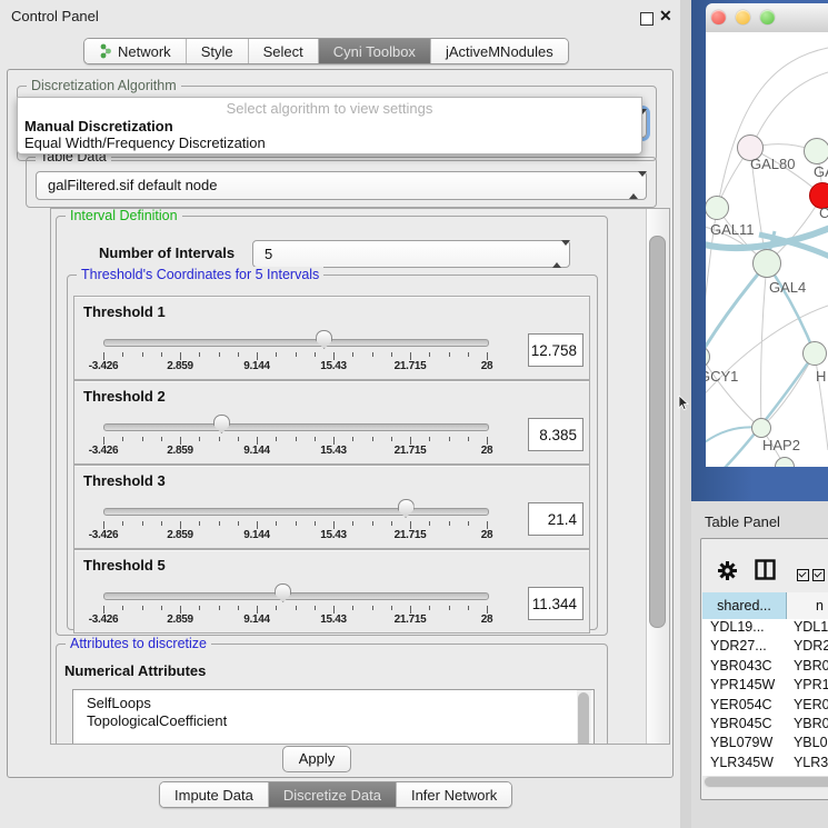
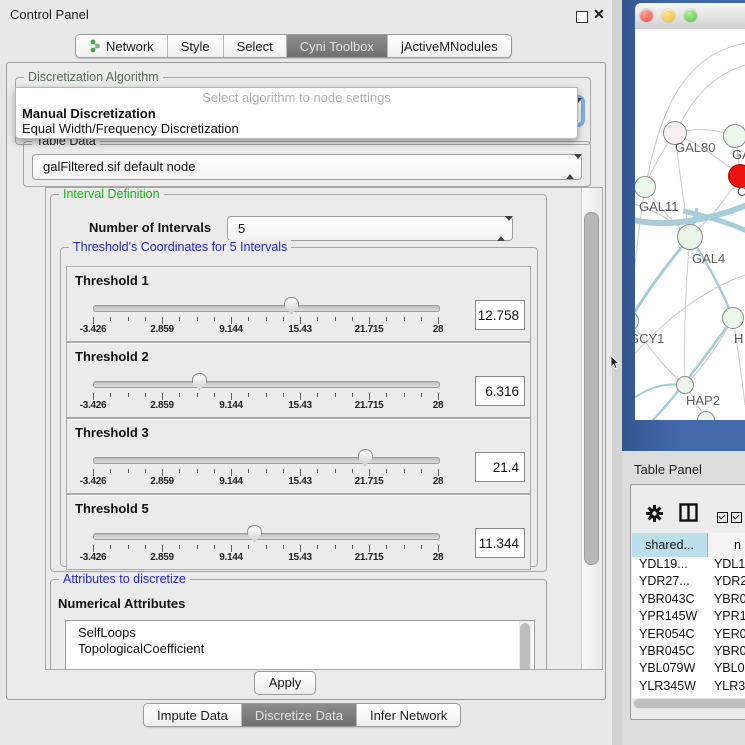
  Control Panel
  ✕
  Network
  Style
  Select
  Cyni Toolbox
  jActiveMNodules
  Discretization Algorithm
  Table Data
  galFiltered.sif default node
  Interval Definition
  Number of Intervals
  5
  Threshold's Coordinates for 5 Intervals
  Threshold 1
  -3.426
  2.859
  9.144
  15.43
  21.715
  28
  12.758
  Threshold 2
  -3.426
  2.859
  9.144
  15.43
  21.715
  28
- 8.385
+ 6.316
  Threshold 3
  -3.426
  2.859
  9.144
  15.43
  21.715
  28
  21.4
  Threshold 5
  -3.426
  2.859
  9.144
  15.43
  21.715
  28
  11.344
  Attributes to discretize
  Numerical Attributes
  SelfLoops
  TopologicalCoefficient
  Apply
- Select algorithm to view settings
+ Select algorithm to node settings
  Manual Discretization
  Equal Width/Frequency Discretization
  Impute Data
  Discretize Data
  Infer Network
  GAL80
  C
  GAL11
  GAL4
  GCY1
  H
  HAP2
  Table Panel
  shared...
  n
  YDL19...
  YDL1
  YDR27...
  YDR2
  YBR043C
  YBR0
  YPR145W
  YPR1
  YER054C
  YER0
  YBR045C
  YBR0
  YBL079W
  YBL0
  YLR345W
  YLR3
